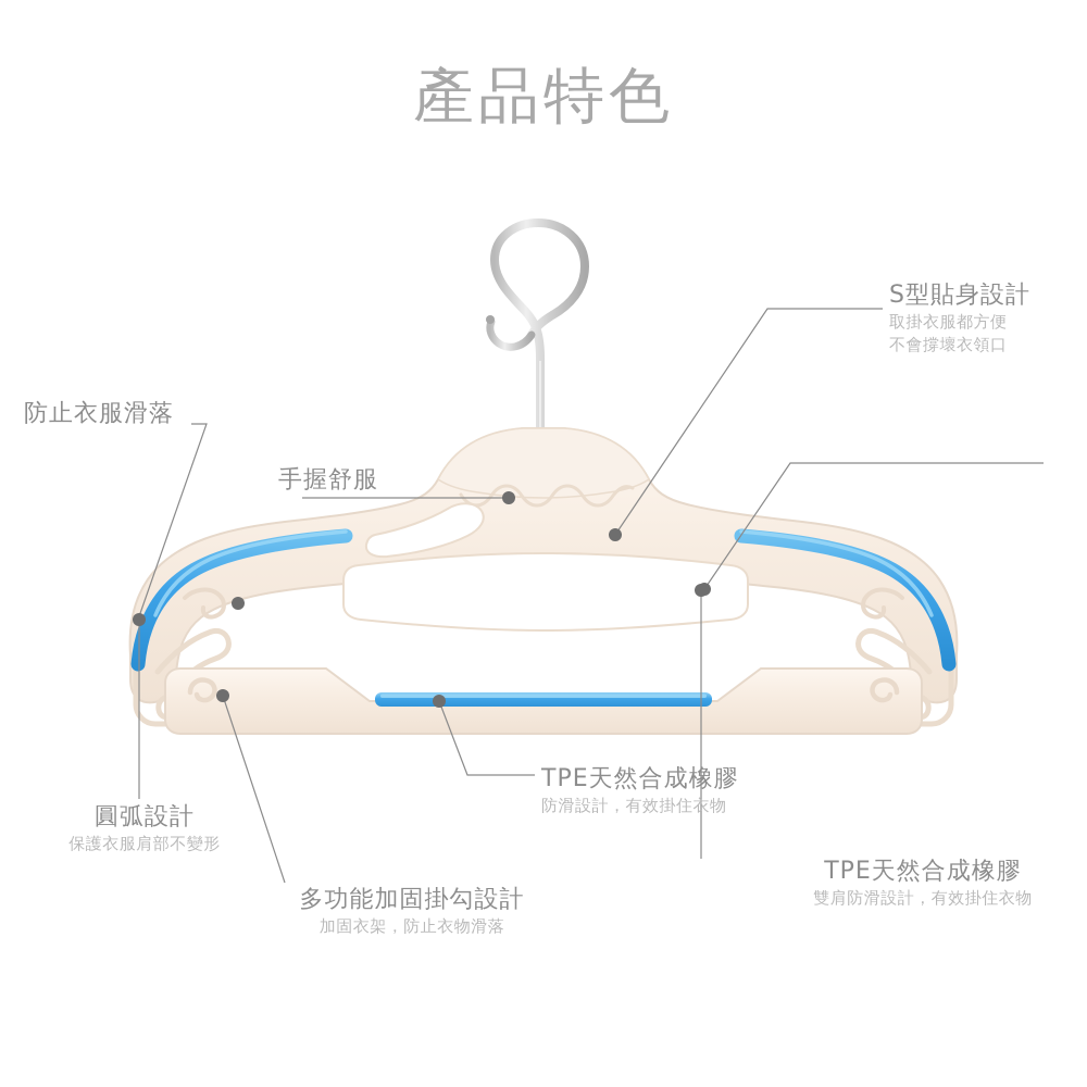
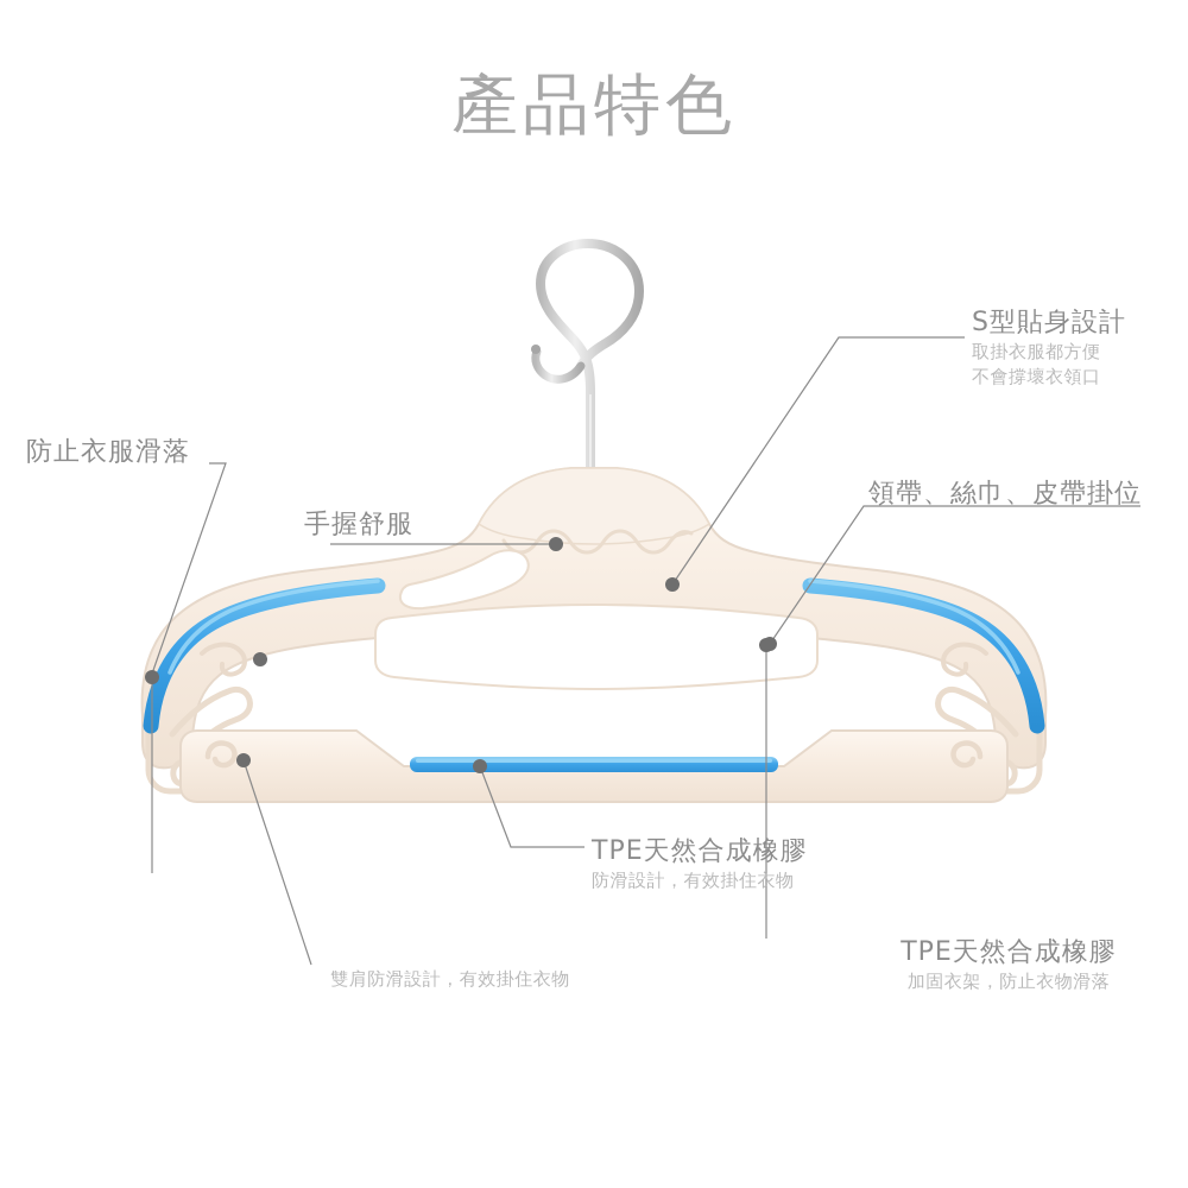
  產品特色
  S型貼身設計
  取掛衣服都方便
  不會撐壞衣領口
+ 領帶、絲巾、皮帶掛位
  防止衣服滑落
  手握舒服
- 圓弧設計
- 保護衣服肩部不變形
- 多功能加固掛勾設計
- 加固衣架，防止衣物滑落
+ 雙肩防滑設計，有效掛住衣物
  TPE天然合成橡膠
  防滑設計，有效掛住衣物
  TPE天然合成橡膠
- 雙肩防滑設計，有效掛住衣物
+ 加固衣架，防止衣物滑落
